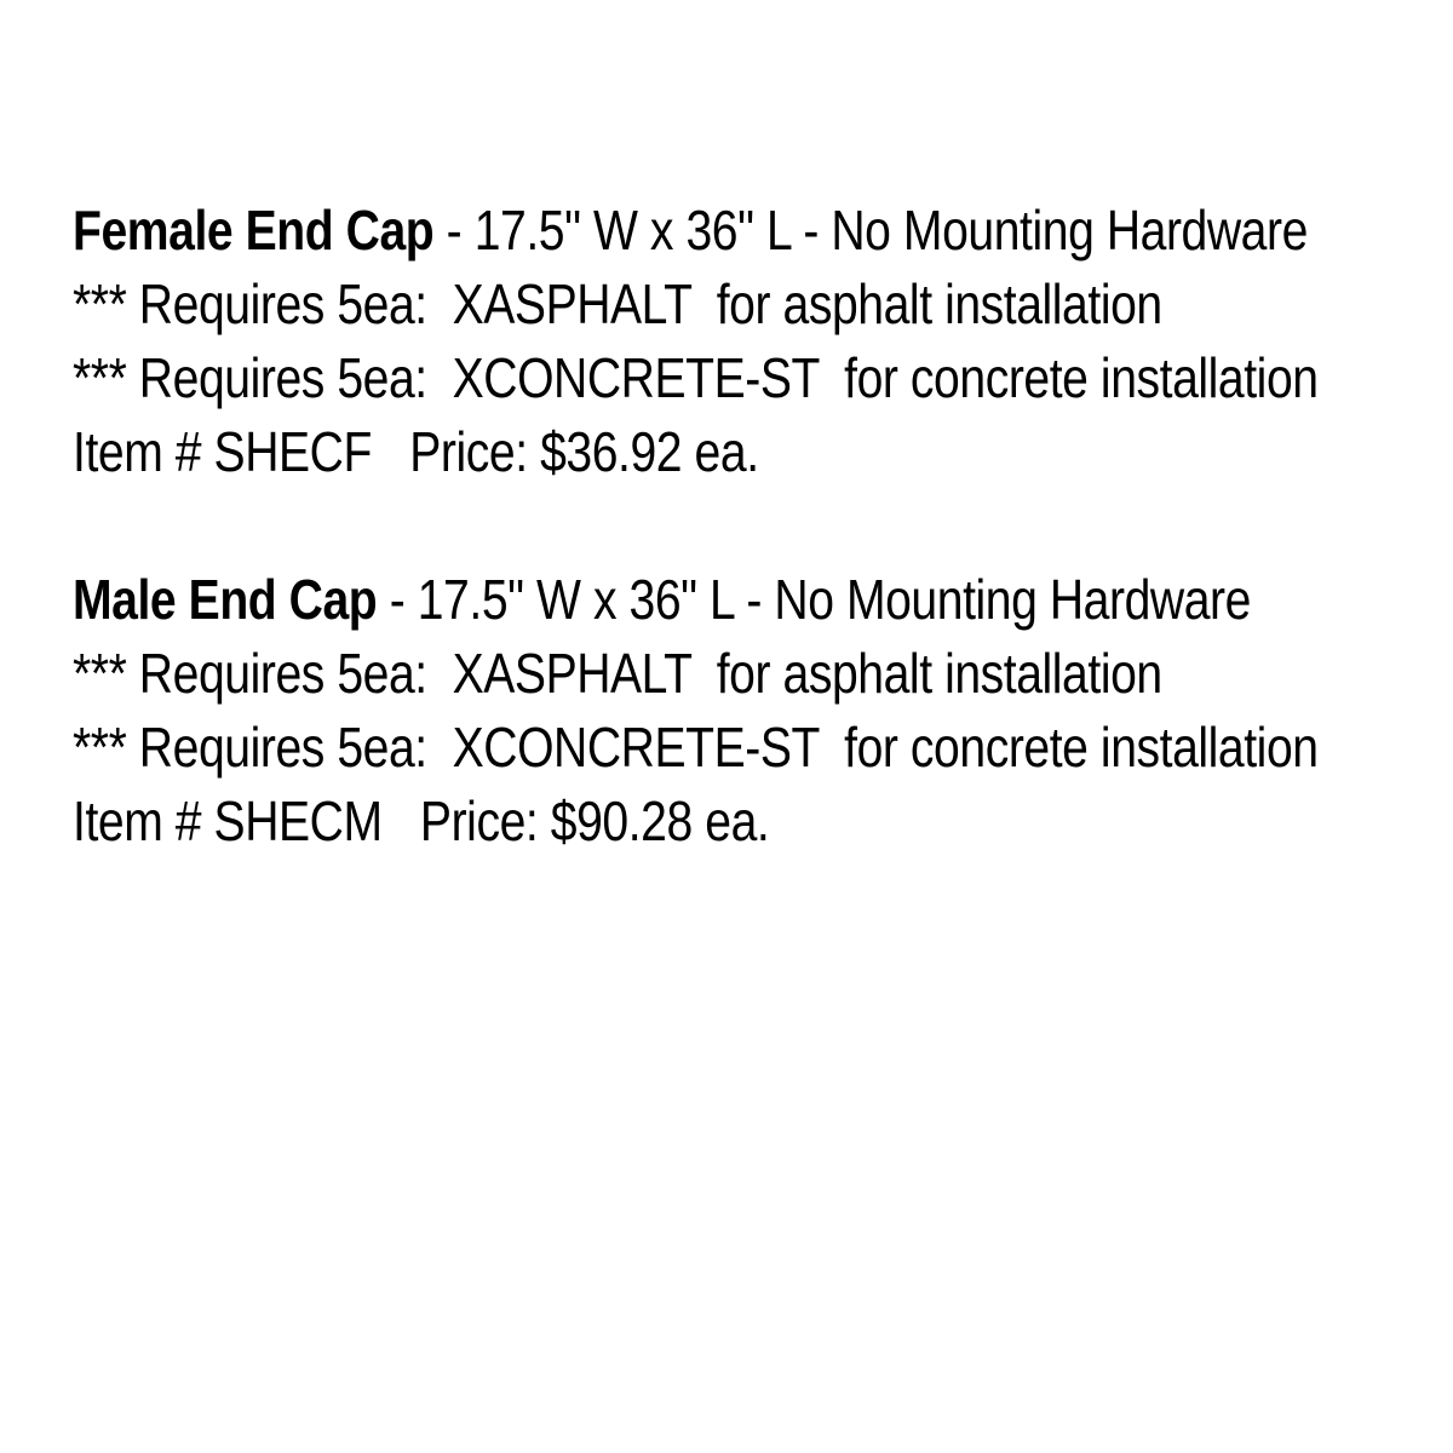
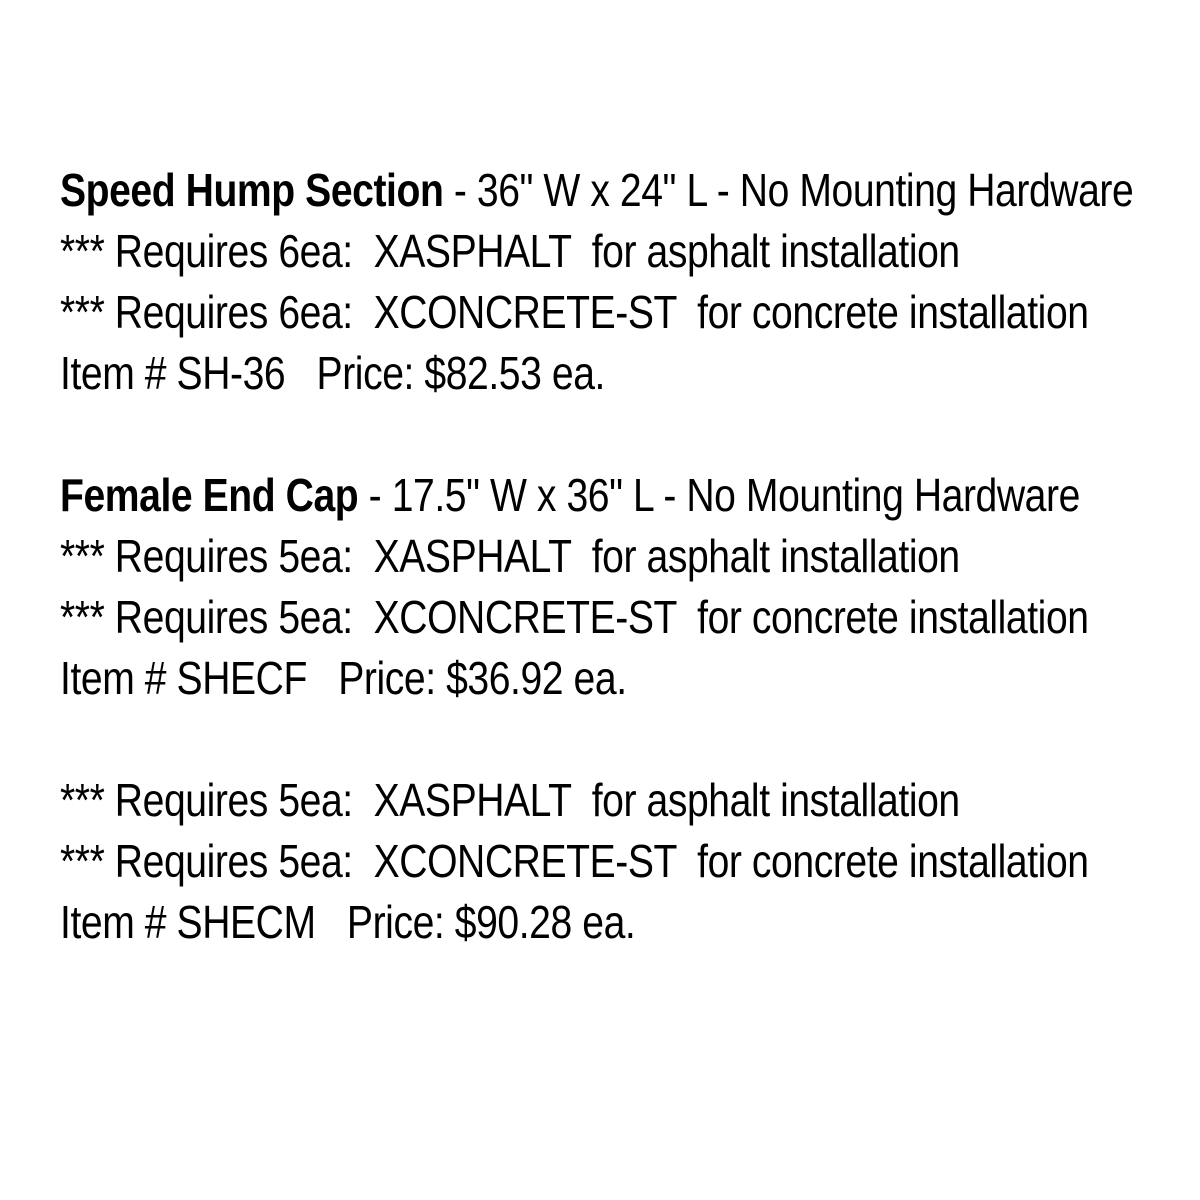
+ Speed Hump Section - 36" W x 24" L - No Mounting Hardware
+ *** Requires 6ea: XASPHALT for asphalt installation
+ *** Requires 6ea: XCONCRETE-ST for concrete installation
+ Item # SH-36 Price: $82.53 ea.
  Female End Cap - 17.5" W x 36" L - No Mounting Hardware
  *** Requires 5ea: XASPHALT for asphalt installation
  *** Requires 5ea: XCONCRETE-ST for concrete installation
  Item # SHECF Price: $36.92 ea.
- Male End Cap - 17.5" W x 36" L - No Mounting Hardware
  *** Requires 5ea: XASPHALT for asphalt installation
  *** Requires 5ea: XCONCRETE-ST for concrete installation
  Item # SHECM Price: $90.28 ea.
